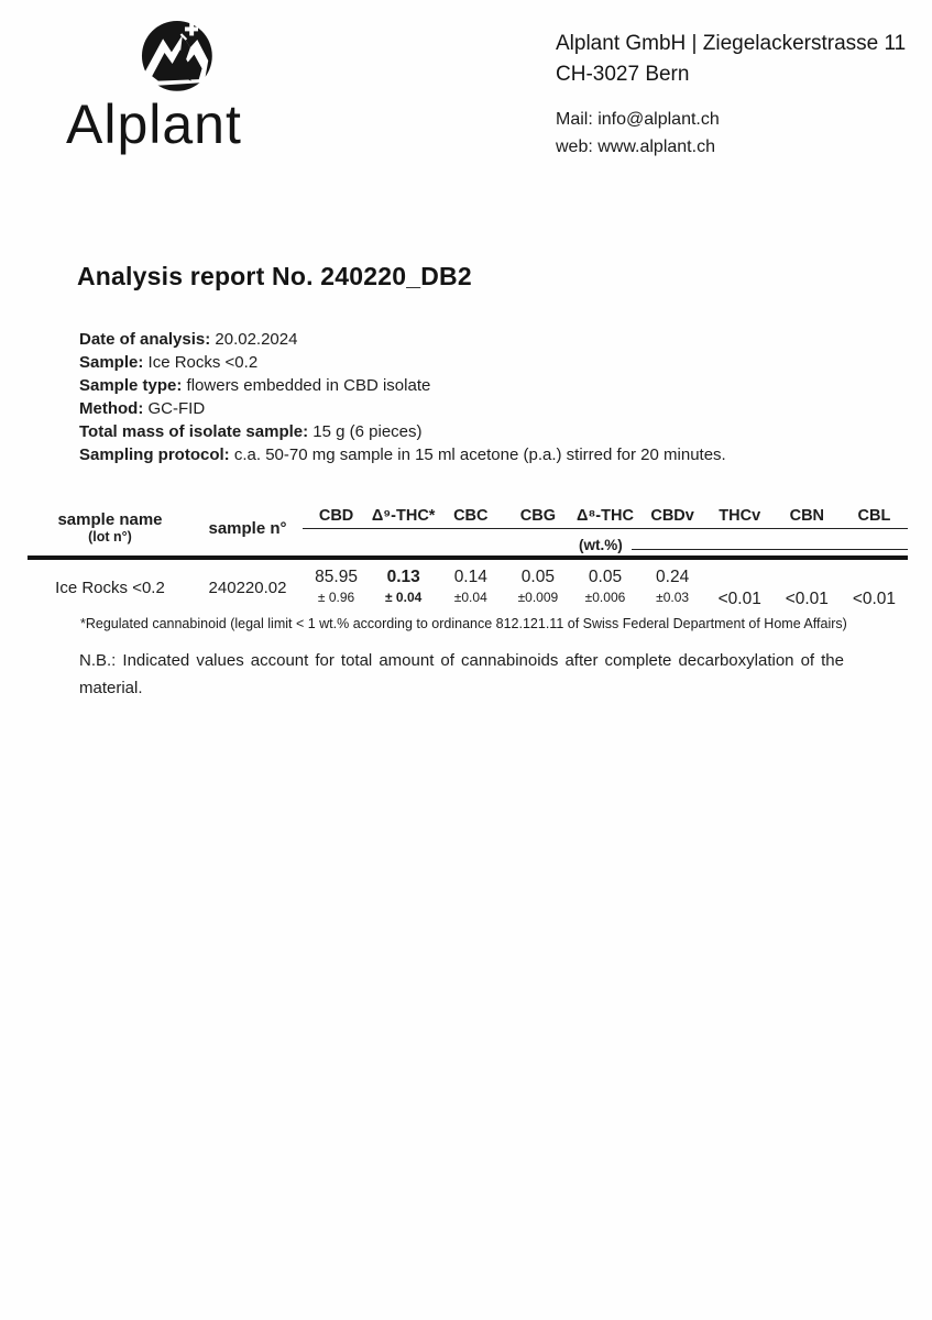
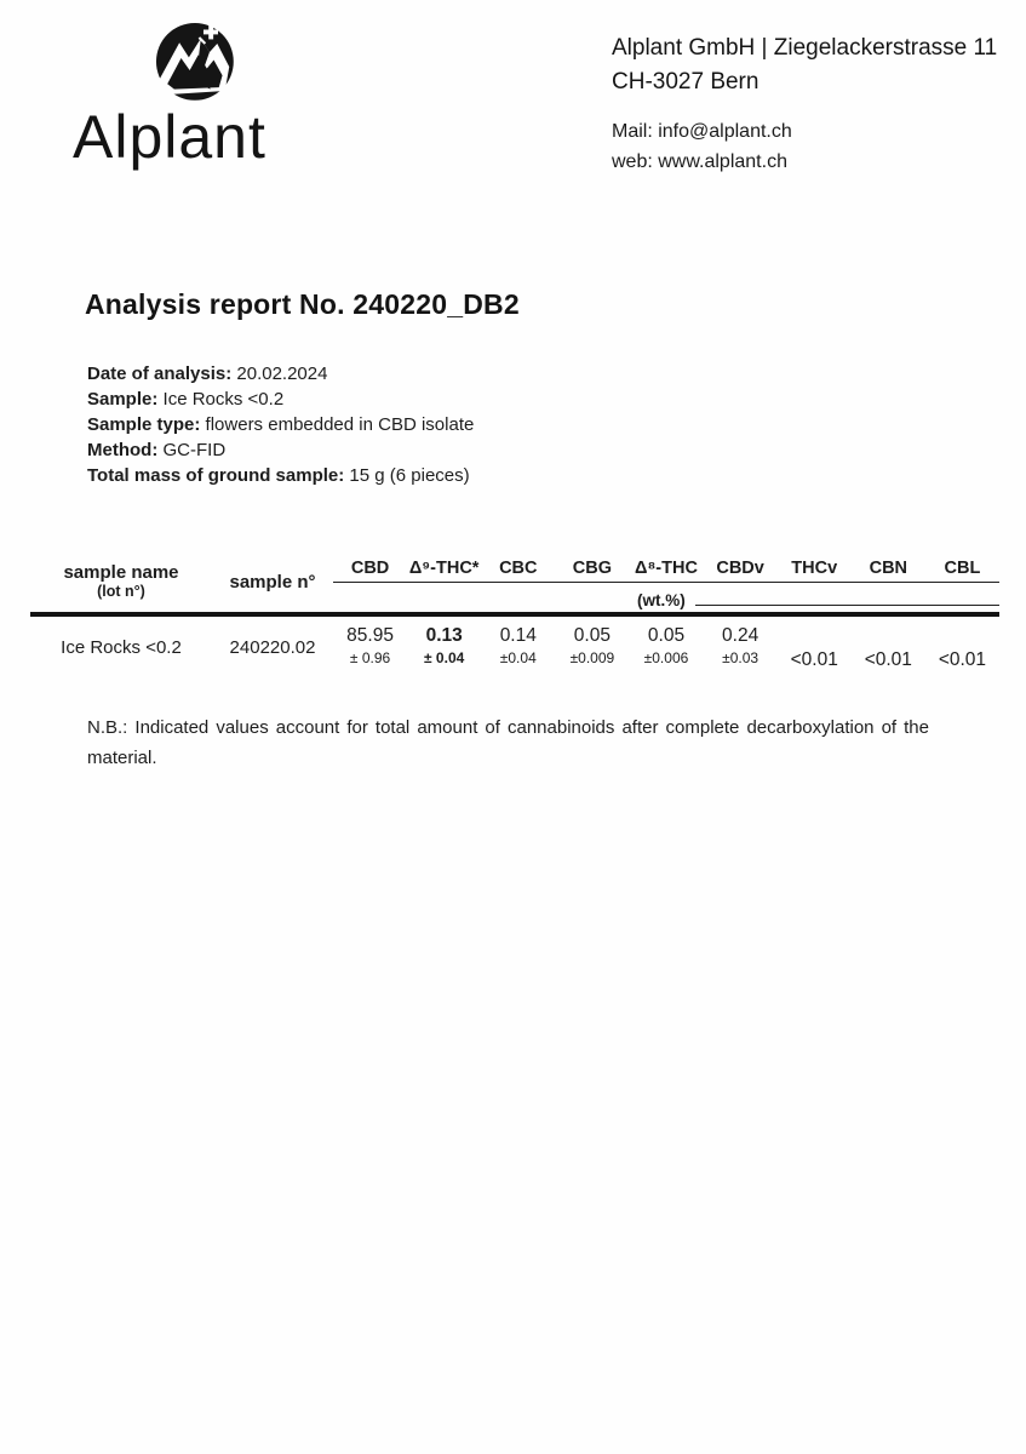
  Alplant
  Alplant GmbH | Ziegelackerstrasse 11
  CH-3027 Bern
  Mail: info@alplant.ch
  web: www.alplant.ch
  Analysis report No. 240220_DB2
  Date of analysis: 20.02.2024
  Sample: Ice Rocks <0.2
  Sample type: flowers embedded in CBD isolate
  Method: GC-FID
- Total mass of isolate sample: 15 g (6 pieces)
+ Total mass of ground sample: 15 g (6 pieces)
- Sampling protocol: c.a. 50-70 mg sample in 15 ml acetone (p.a.) stirred for 20 minutes.
  sample name
  (lot n°)
  sample n°
  CBD
  Δ⁹-THC*
  CBC
  CBG
  Δ⁸-THC
  CBDv
  THCv
  CBN
  CBL
  (wt.%)
  Ice Rocks <0.2
  240220.02
  85.95
  ± 0.96
  0.13
  ± 0.04
  0.14
  ±0.04
  0.05
  ±0.009
  0.05
  ±0.006
  0.24
  ±0.03
  <0.01
  <0.01
  <0.01
- *Regulated cannabinoid (legal limit < 1 wt.% according to ordinance 812.121.11 of Swiss Federal Department of Home Affairs)
  N.B.: Indicated values account for total amount of cannabinoids after complete decarboxylation of the material.
